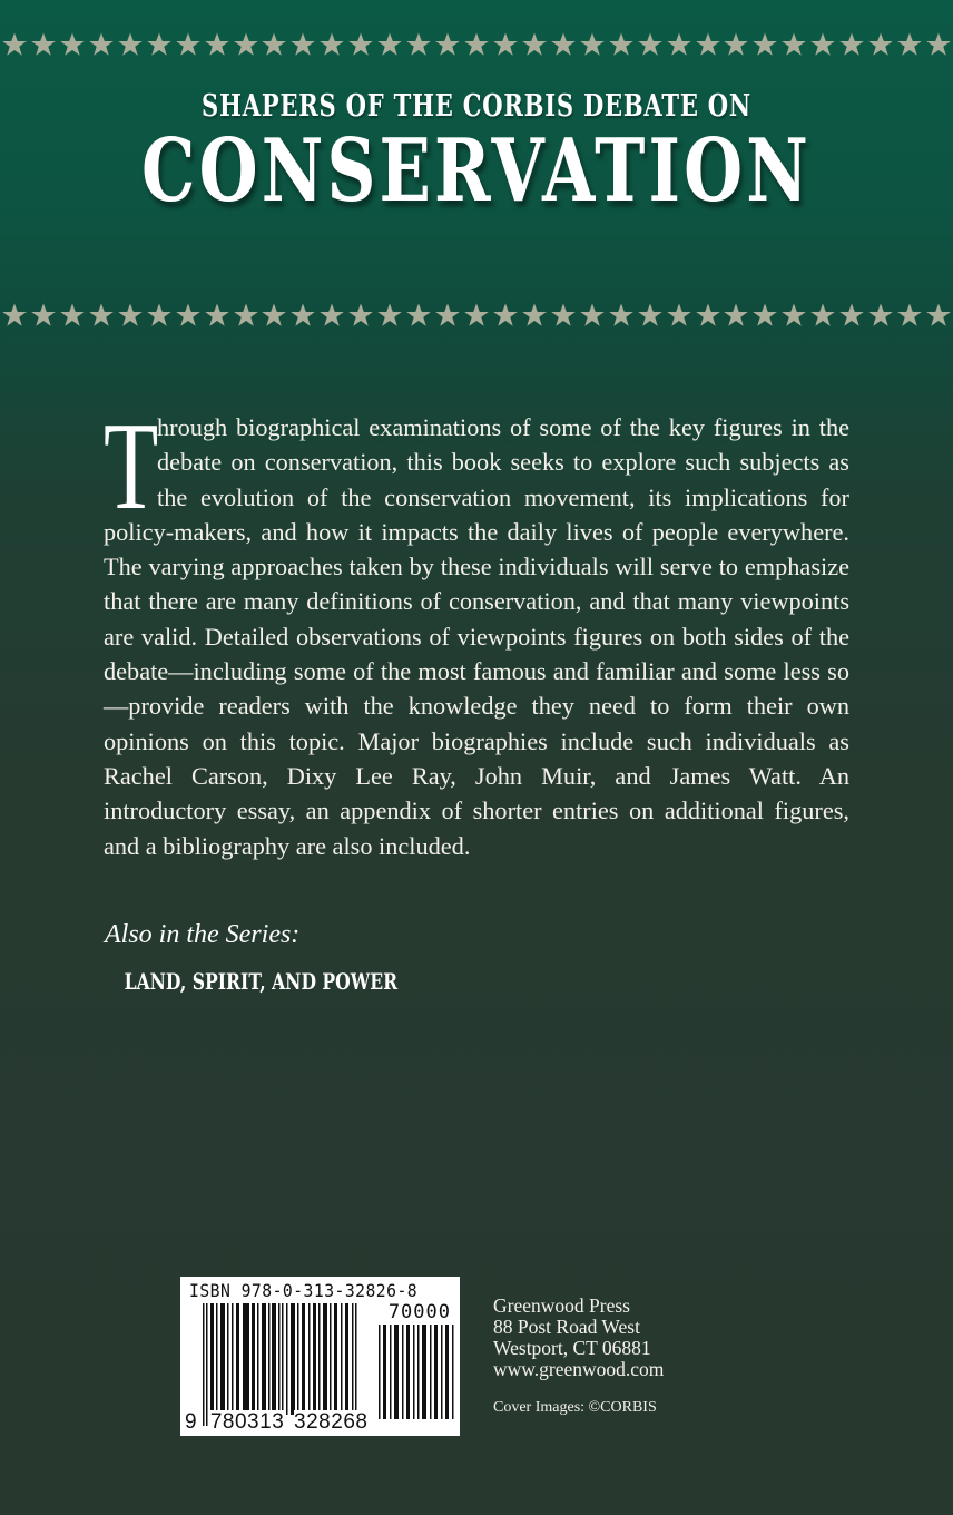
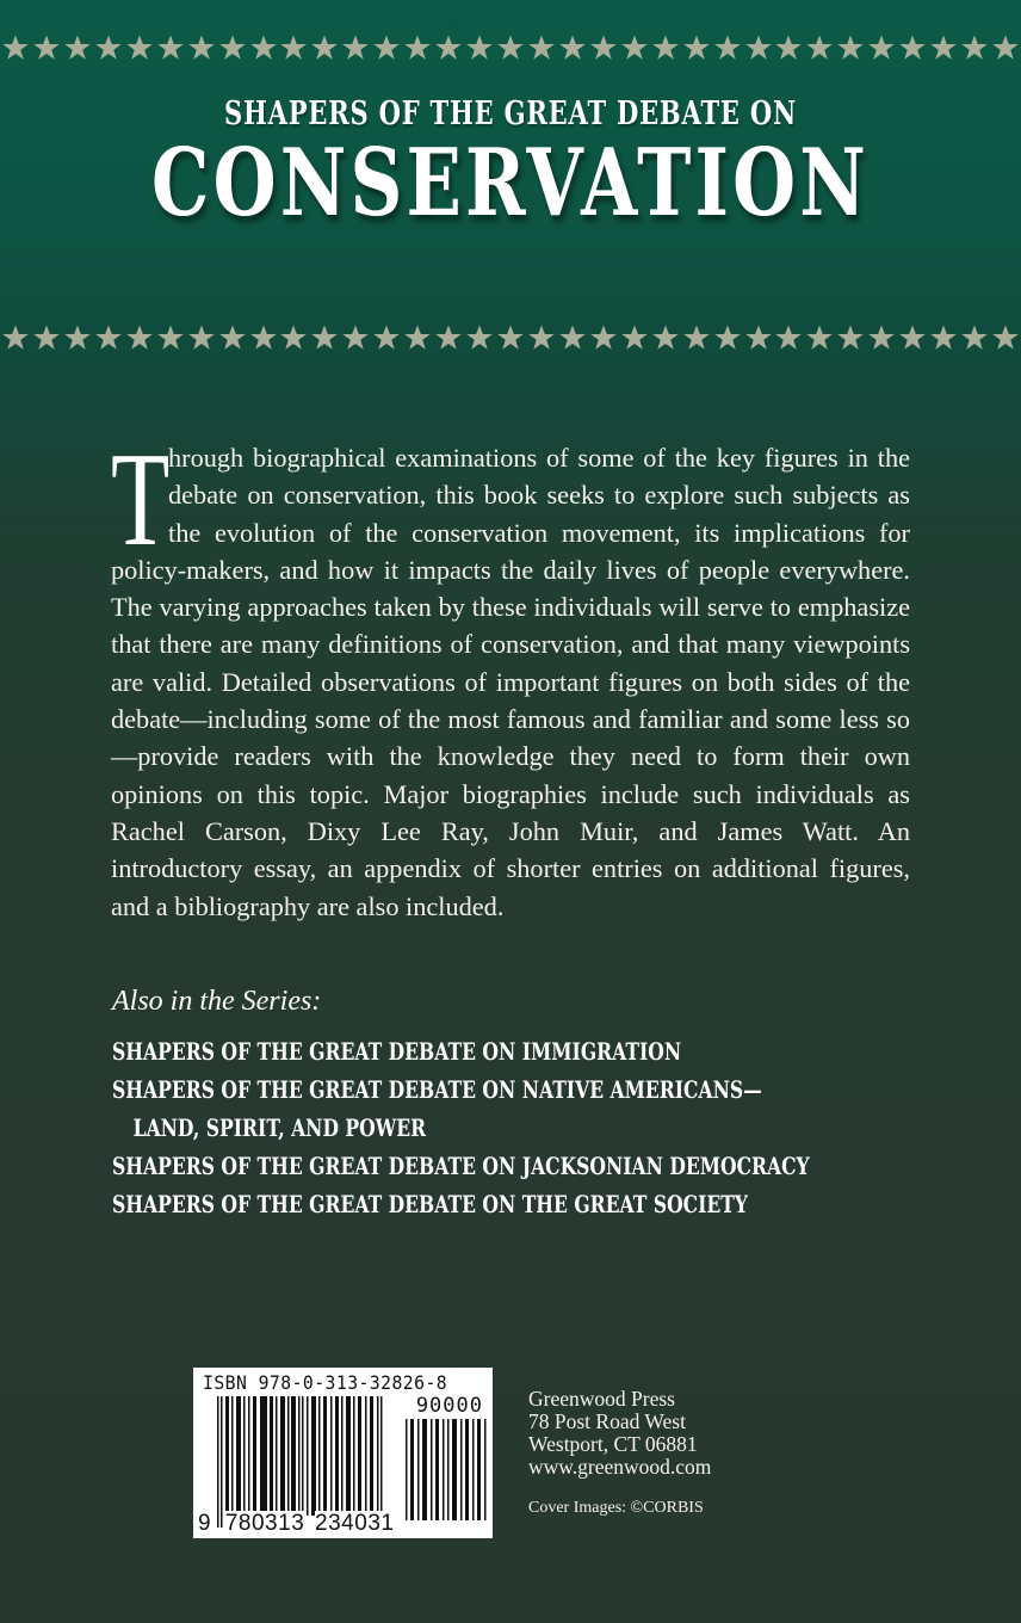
- SHAPERS OF THE CORBIS DEBATE ON
+ SHAPERS OF THE GREAT DEBATE ON
  CONSERVATION
  T
- hrough biographical examinations of some of the key figures in the debate on conservation, this book seeks to explore such subjects as the evolution of the conservation movement, its implications for policy-makers, and how it impacts the daily lives of people everywhere. The varying approaches taken by these individuals will serve to emphasize that there are many definitions of conservation, and that many viewpoints are valid. Detailed observations of viewpoints figures on both sides of the debate—including some of the most famous and familiar and some less so—provide readers with the knowledge they need to form their own opinions on this topic. Major biographies include such individuals as Rachel Carson, Dixy Lee Ray, John Muir, and James Watt. An introductory essay, an appendix of shorter entries on additional figures, and a bibliography are also included.
+ hrough biographical examinations of some of the key figures in the debate on conservation, this book seeks to explore such subjects as the evolution of the conservation movement, its implications for policy-makers, and how it impacts the daily lives of people everywhere. The varying approaches taken by these individuals will serve to emphasize that there are many definitions of conservation, and that many viewpoints are valid. Detailed observations of important figures on both sides of the debate—including some of the most famous and familiar and some less so—provide readers with the knowledge they need to form their own opinions on this topic. Major biographies include such individuals as Rachel Carson, Dixy Lee Ray, John Muir, and James Watt. An introductory essay, an appendix of shorter entries on additional figures, and a bibliography are also included.
  Also in the Series:
+ SHAPERS OF THE GREAT DEBATE ON IMMIGRATION
+ SHAPERS OF THE GREAT DEBATE ON NATIVE AMERICANS—
  LAND, SPIRIT, AND POWER
+ SHAPERS OF THE GREAT DEBATE ON JACKSONIAN DEMOCRACY
+ SHAPERS OF THE GREAT DEBATE ON THE GREAT SOCIETY
  ISBN 978-0-313-32826-8
- 70000
+ 90000
- 9 780313 328268
+ 9 780313 234031
  Greenwood Press
- 88 Post Road West
+ 78 Post Road West
  Westport, CT 06881
  www.greenwood.com
  Cover Images: ©CORBIS
